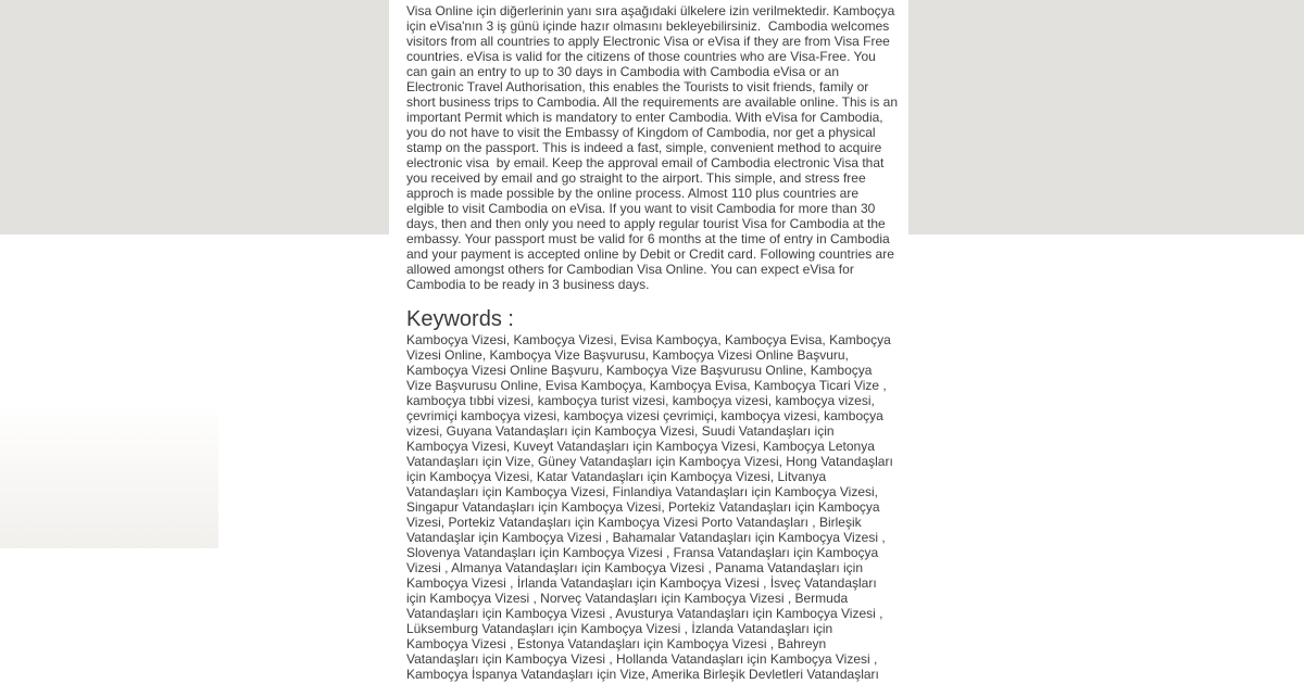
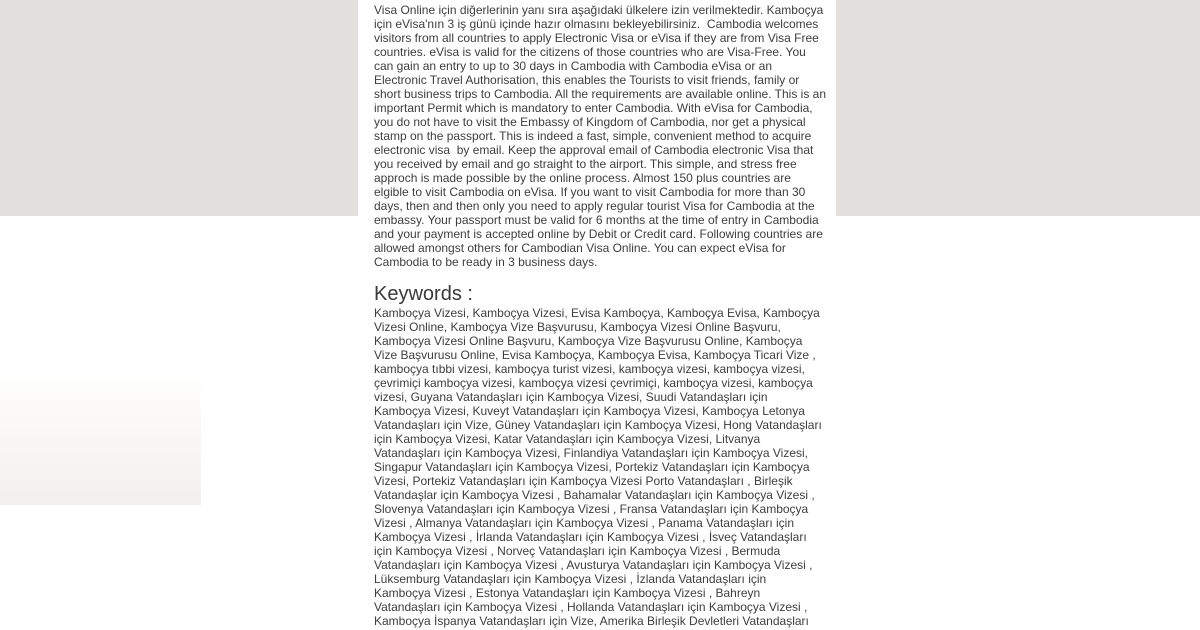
- Visa Online için diğerlerinin yanı sıra aşağıdaki ülkelere izin verilmektedir. Kamboçya için eVisa'nın 3 iş günü içinde hazır olmasını bekleyebilirsiniz. Cambodia welcomes visitors from all countries to apply Electronic Visa or eVisa if they are from Visa Free countries. eVisa is valid for the citizens of those countries who are Visa-Free. You can gain an entry to up to 30 days in Cambodia with Cambodia eVisa or an Electronic Travel Authorisation, this enables the Tourists to visit friends, family or short business trips to Cambodia. All the requirements are available online. This is an important Permit which is mandatory to enter Cambodia. With eVisa for Cambodia, you do not have to visit the Embassy of Kingdom of Cambodia, nor get a physical stamp on the passport. This is indeed a fast, simple, convenient method to acquire electronic visa by email. Keep the approval email of Cambodia electronic Visa that you received by email and go straight to the airport. This simple, and stress free approch is made possible by the online process. Almost 110 plus countries are elgible to visit Cambodia on eVisa. If you want to visit Cambodia for more than 30 days, then and then only you need to apply regular tourist Visa for Cambodia at the embassy. Your passport must be valid for 6 months at the time of entry in Cambodia and your payment is accepted online by Debit or Credit card. Following countries are allowed amongst others for Cambodian Visa Online. You can expect eVisa for Cambodia to be ready in 3 business days.
+ Visa Online için diğerlerinin yanı sıra aşağıdaki ülkelere izin verilmektedir. Kamboçya için eVisa'nın 3 iş günü içinde hazır olmasını bekleyebilirsiniz. Cambodia welcomes visitors from all countries to apply Electronic Visa or eVisa if they are from Visa Free countries. eVisa is valid for the citizens of those countries who are Visa-Free. You can gain an entry to up to 30 days in Cambodia with Cambodia eVisa or an Electronic Travel Authorisation, this enables the Tourists to visit friends, family or short business trips to Cambodia. All the requirements are available online. This is an important Permit which is mandatory to enter Cambodia. With eVisa for Cambodia, you do not have to visit the Embassy of Kingdom of Cambodia, nor get a physical stamp on the passport. This is indeed a fast, simple, convenient method to acquire electronic visa by email. Keep the approval email of Cambodia electronic Visa that you received by email and go straight to the airport. This simple, and stress free approch is made possible by the online process. Almost 150 plus countries are elgible to visit Cambodia on eVisa. If you want to visit Cambodia for more than 30 days, then and then only you need to apply regular tourist Visa for Cambodia at the embassy. Your passport must be valid for 6 months at the time of entry in Cambodia and your payment is accepted online by Debit or Credit card. Following countries are allowed amongst others for Cambodian Visa Online. You can expect eVisa for Cambodia to be ready in 3 business days.
  Keywords :
  Kamboçya Vizesi, Kamboçya Vizesi, Evisa Kamboçya, Kamboçya Evisa, Kamboçya Vizesi Online, Kamboçya Vize Başvurusu, Kamboçya Vizesi Online Başvuru, Kamboçya Vizesi Online Başvuru, Kamboçya Vize Başvurusu Online, Kamboçya Vize Başvurusu Online, Evisa Kamboçya, Kamboçya Evisa, Kamboçya Ticari Vize , kamboçya tıbbi vizesi, kamboçya turist vizesi, kamboçya vizesi, kamboçya vizesi, çevrimiçi kamboçya vizesi, kamboçya vizesi çevrimiçi, kamboçya vizesi, kamboçya vizesi, Guyana Vatandaşları için Kamboçya Vizesi, Suudi Vatandaşları için Kamboçya Vizesi, Kuveyt Vatandaşları için Kamboçya Vizesi, Kamboçya Letonya Vatandaşları için Vize, Güney Vatandaşları için Kamboçya Vizesi, Hong Vatandaşları için Kamboçya Vizesi, Katar Vatandaşları için Kamboçya Vizesi, Litvanya Vatandaşları için Kamboçya Vizesi, Finlandiya Vatandaşları için Kamboçya Vizesi, Singapur Vatandaşları için Kamboçya Vizesi, Portekiz Vatandaşları için Kamboçya Vizesi, Portekiz Vatandaşları için Kamboçya Vizesi Porto Vatandaşları , Birleşik Vatandaşlar için Kamboçya Vizesi , Bahamalar Vatandaşları için Kamboçya Vizesi , Slovenya Vatandaşları için Kamboçya Vizesi , Fransa Vatandaşları için Kamboçya Vizesi , Almanya Vatandaşları için Kamboçya Vizesi , Panama Vatandaşları için Kamboçya Vizesi , İrlanda Vatandaşları için Kamboçya Vizesi , İsveç Vatandaşları için Kamboçya Vizesi , Norveç Vatandaşları için Kamboçya Vizesi , Bermuda Vatandaşları için Kamboçya Vizesi , Avusturya Vatandaşları için Kamboçya Vizesi , Lüksemburg Vatandaşları için Kamboçya Vizesi , İzlanda Vatandaşları için Kamboçya Vizesi , Estonya Vatandaşları için Kamboçya Vizesi , Bahreyn Vatandaşları için Kamboçya Vizesi , Hollanda Vatandaşları için Kamboçya Vizesi , Kamboçya İspanya Vatandaşları için Vize, Amerika Birleşik Devletleri Vatandaşları
